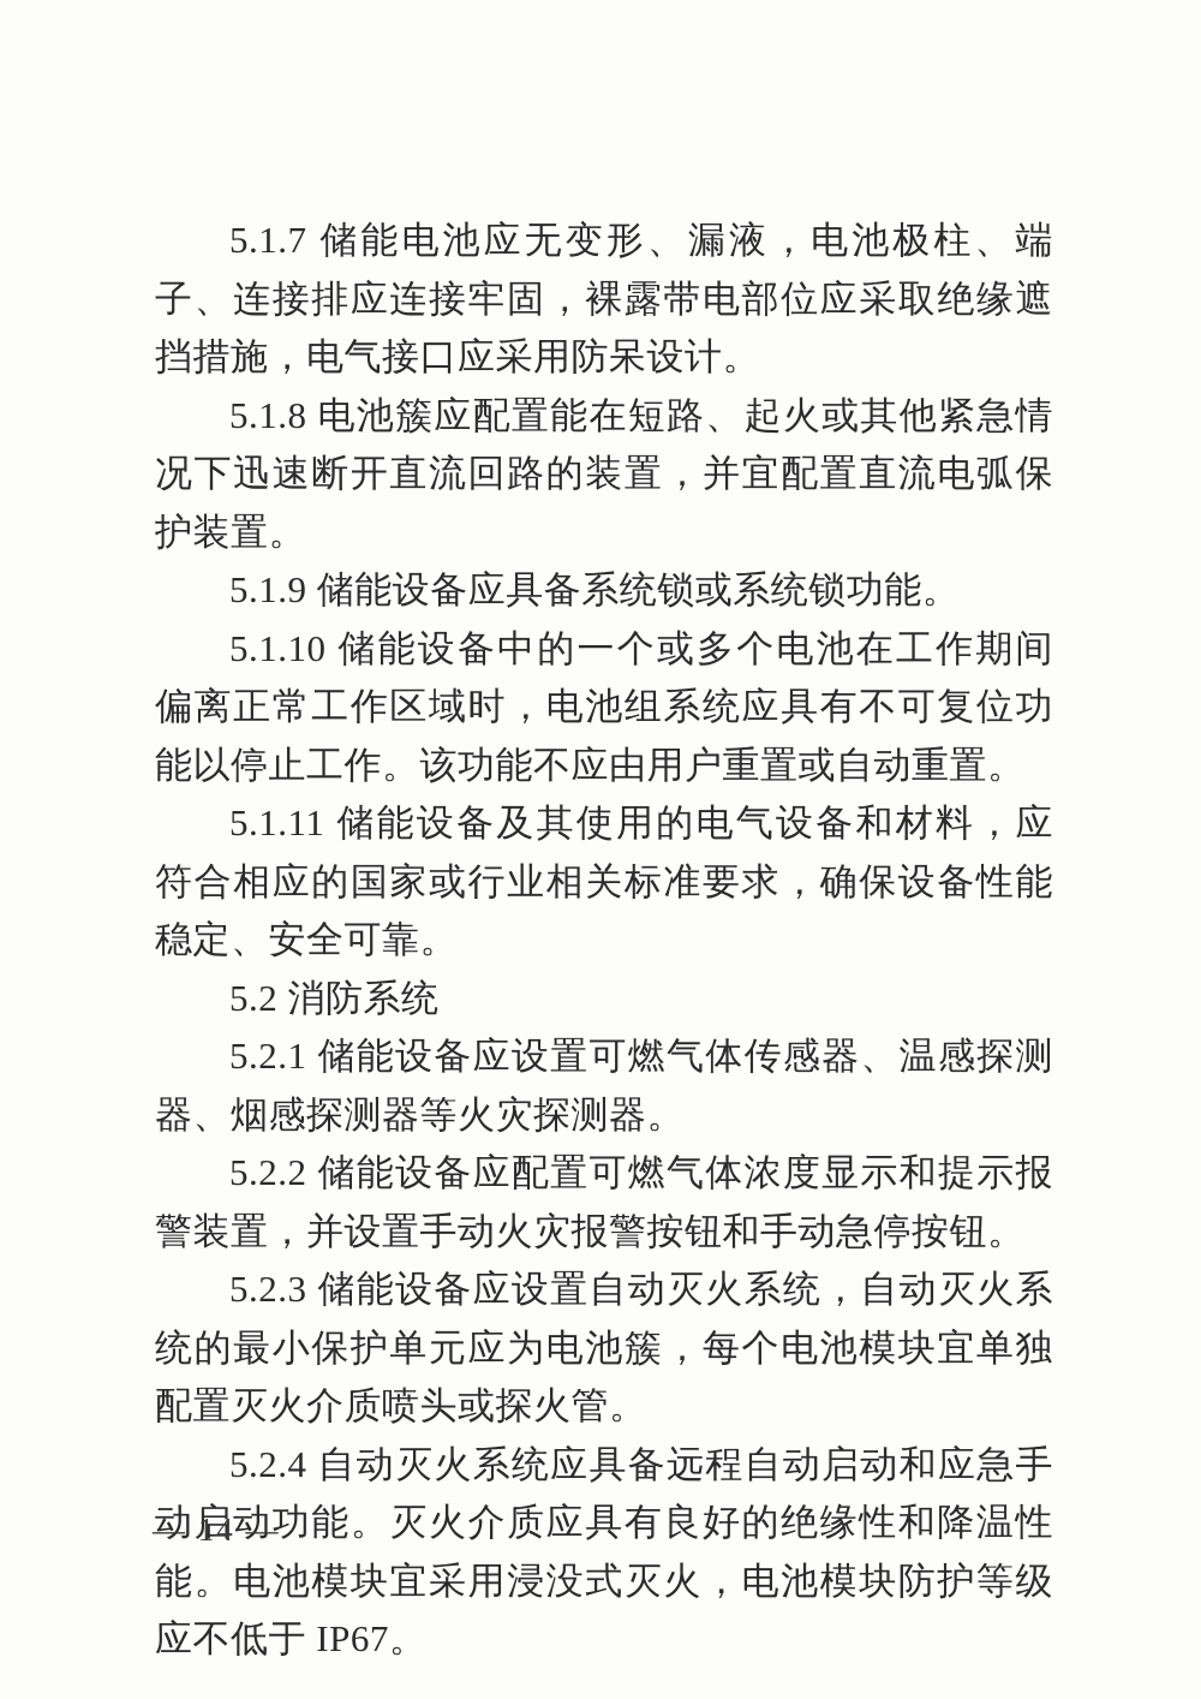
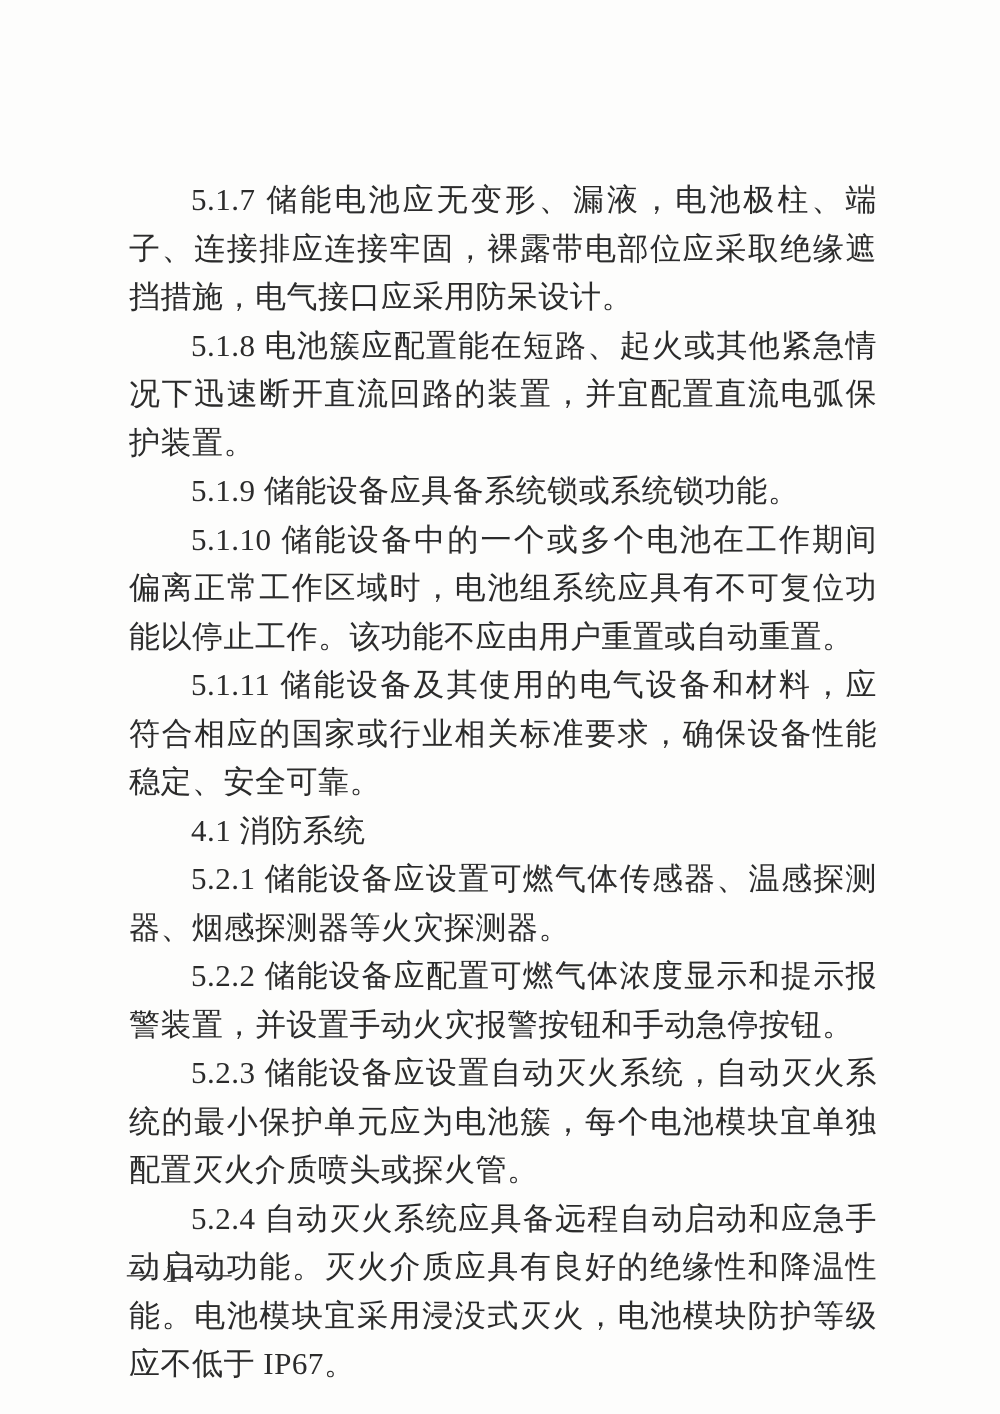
  5.1.7 储能电池应无变形、漏液，电池极柱、端子、连接排应连接牢固，裸露带电部位应采取绝缘遮挡措施，电气接口应采用防呆设计。
  5.1.8 电池簇应配置能在短路、起火或其他紧急情况下迅速断开直流回路的装置，并宜配置直流电弧保护装置。
  5.1.9 储能设备应具备系统锁或系统锁功能。
  5.1.10 储能设备中的一个或多个电池在工作期间偏离正常工作区域时，电池组系统应具有不可复位功能以停止工作。该功能不应由用户重置或自动重置。
  5.1.11 储能设备及其使用的电气设备和材料，应符合相应的国家或行业相关标准要求，确保设备性能稳定、安全可靠。
- 5.2 消防系统
+ 4.1 消防系统
  5.2.1 储能设备应设置可燃气体传感器、温感探测器、烟感探测器等火灾探测器。
  5.2.2 储能设备应配置可燃气体浓度显示和提示报警装置，并设置手动火灾报警按钮和手动急停按钮。
  5.2.3 储能设备应设置自动灭火系统，自动灭火系统的最小保护单元应为电池簇，每个电池模块宜单独配置灭火介质喷头或探火管。
  5.2.4 自动灭火系统应具备远程自动启动和应急手动启动功能。灭火介质应具有良好的绝缘性和降温性能。电池模块宜采用浸没式灭火，电池模块防护等级应不低于 IP67。
  — 14 —
